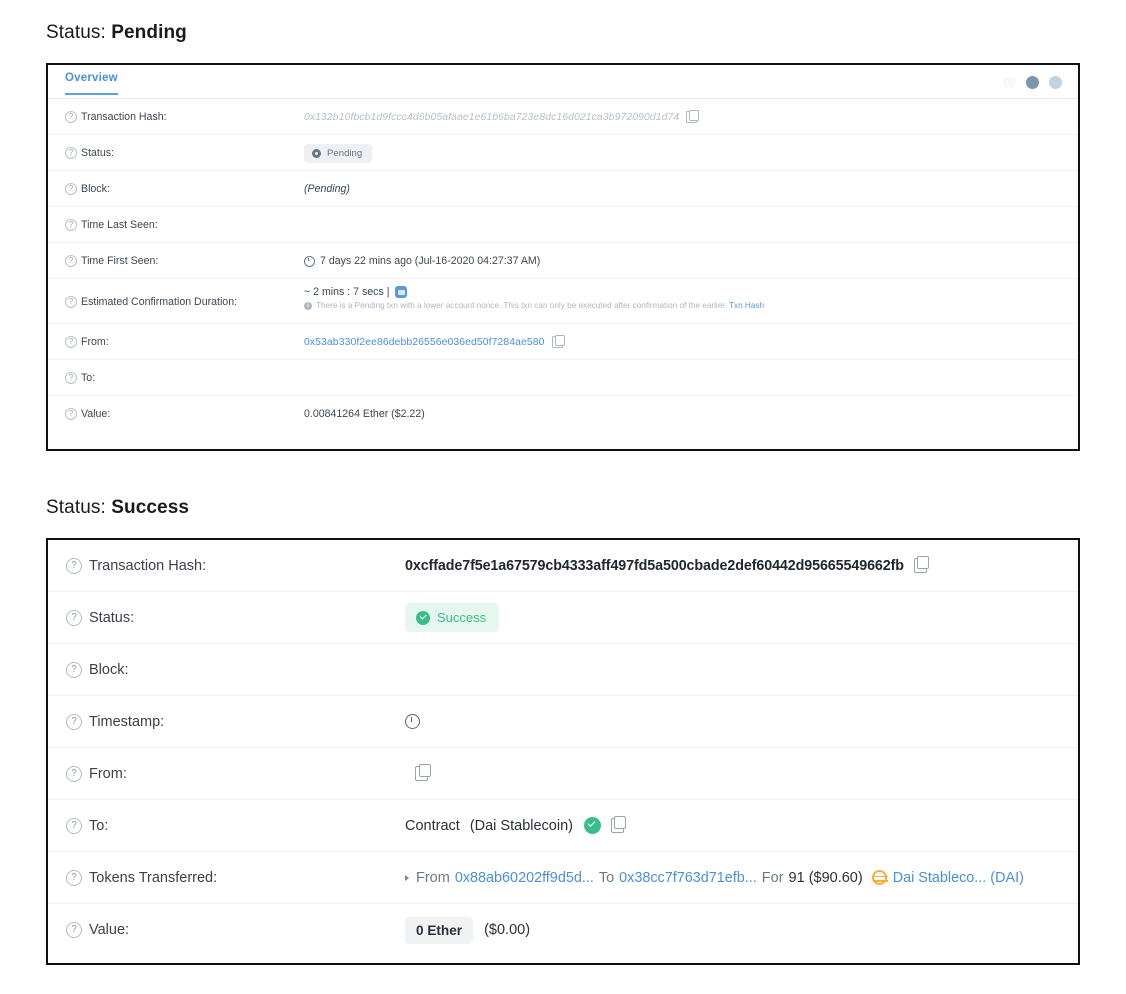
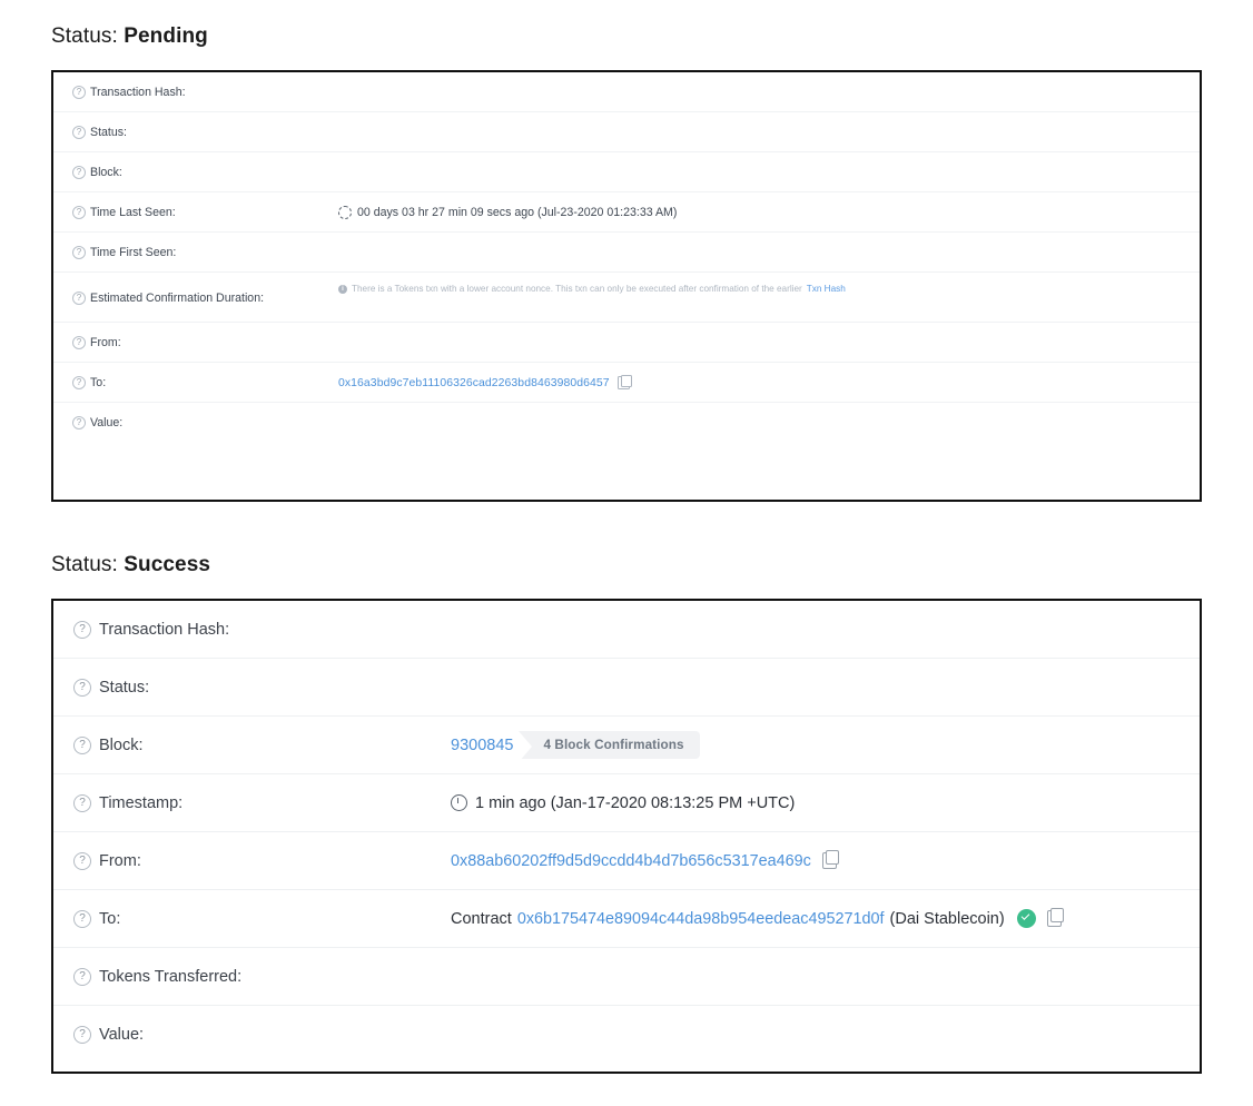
  Status: Pending
- Overview
  ?
  Transaction Hash:
- 0x132b10fbcb1d9fccc4d6b05afaae1e61b6ba723e8dc16d021ca3b972090d1d74
  ?
  Status:
- Pending
  ?
  Block:
- (Pending)
  ?
  Time Last Seen:
+ 00 days 03 hr 27 min 09 secs ago (Jul-23-2020 01:23:33 AM)
  ?
  Time First Seen:
- 7 days 22 mins ago (Jul-16-2020 04:27:37 AM)
  ?
  Estimated Confirmation Duration:
- ~ 2 mins : 7 secs |
- There is a Pending txn with a lower account nonce. This txn can only be executed after confirmation of the earlier
+ There is a Tokens txn with a lower account nonce. This txn can only be executed after confirmation of the earlier
  Txn Hash
  ?
  From:
- 0x53ab330f2ee86debb26556e036ed50f7284ae580
  ?
  To:
+ 0x16a3bd9c7eb11106326cad2263bd8463980d6457
  ?
  Value:
- 0.00841264 Ether ($2.22)
  Status: Success
  ?
  Transaction Hash:
- 0xcffade7f5e1a67579cb4333aff497fd5a500cbade2def60442d95665549662fb
  ?
  Status:
- Success
  ?
  Block:
+ 9300845
+ 4 Block Confirmations
  ?
  Timestamp:
+ 1 min ago (Jan-17-2020 08:13:25 PM +UTC)
  ?
  From:
+ 0x88ab60202ff9d5d9ccdd4b4d7b656c5317ea469c
  ?
  To:
  Contract
+ 0x6b175474e89094c44da98b954eedeac495271d0f
  (Dai Stablecoin)
  ?
  Tokens Transferred:
- From
- 0x88ab60202ff9d5d...
- To
- 0x38cc7f763d71efb...
- For
- 91 ($90.60)
- Dai Stableco... (DAI)
  ?
  Value:
- 0 Ether
- ($0.00)
